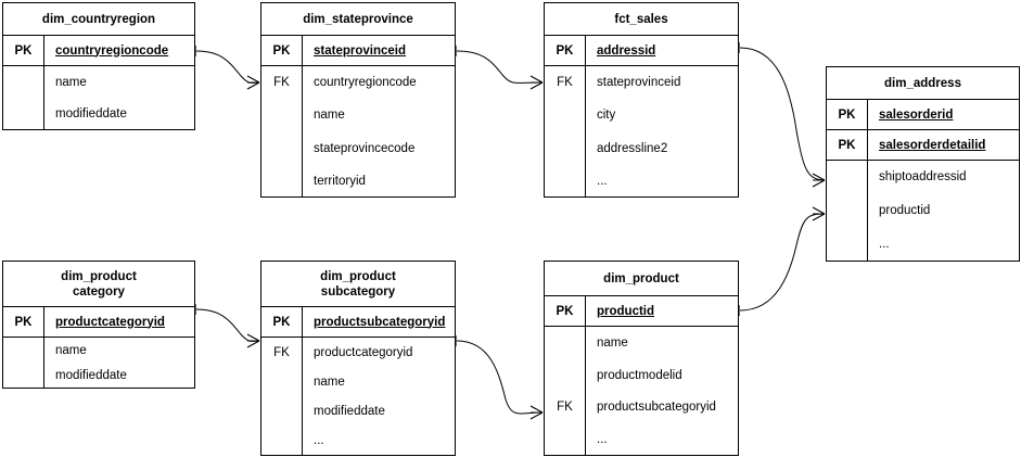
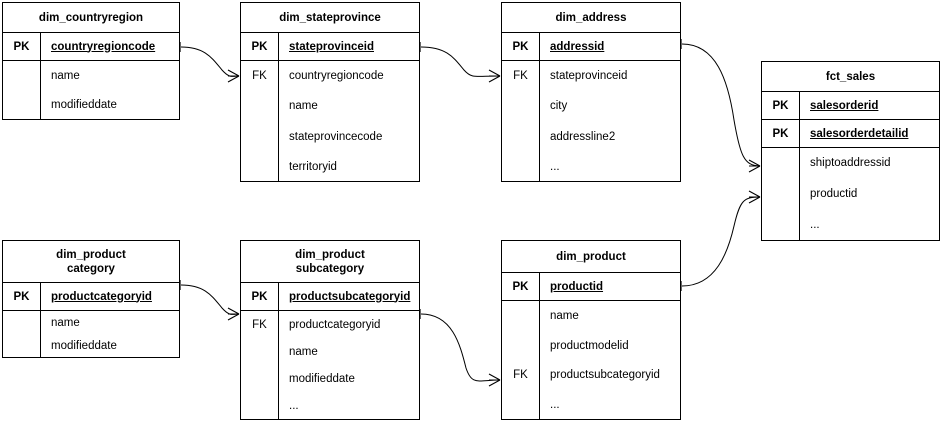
  dim_countryregion
  PK
  countryregioncode
  name
  modifieddate
  dim_stateprovince
  PK
  stateprovinceid
  FK
  countryregioncode
  name
  stateprovincecode
  territoryid
- fct_sales
+ dim_address
  PK
  addressid
  FK
  stateprovinceid
  city
  addressline2
  ...
- dim_address
+ fct_sales
  PK
  salesorderid
  PK
  salesorderdetailid
  shiptoaddressid
  productid
  ...
  dim_product
  category
  PK
  productcategoryid
  name
  modifieddate
  dim_product
  subcategory
  PK
  productsubcategoryid
  FK
  productcategoryid
  name
  modifieddate
  ...
  dim_product
  PK
  productid
  FK
  name
  productmodelid
  productsubcategoryid
  ...
